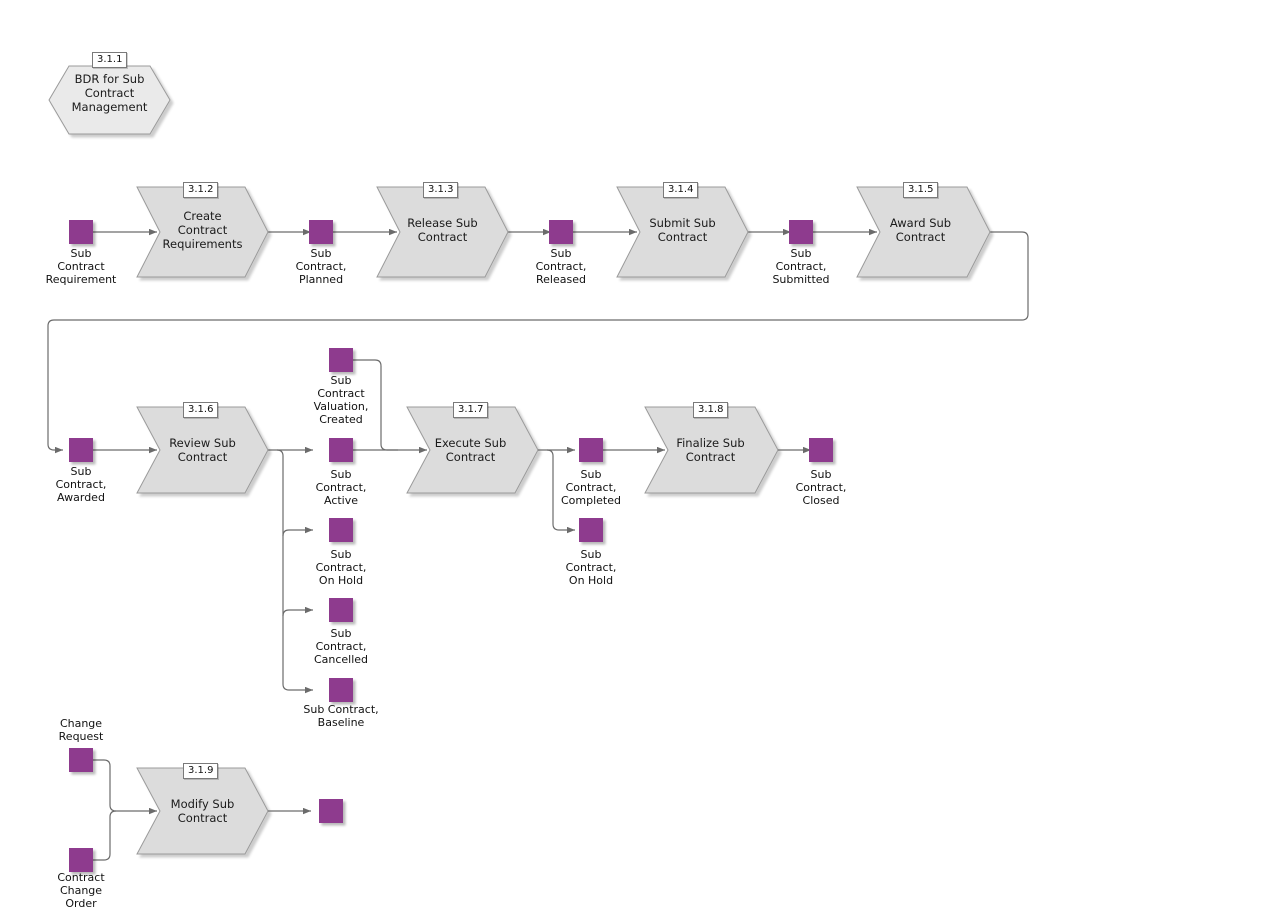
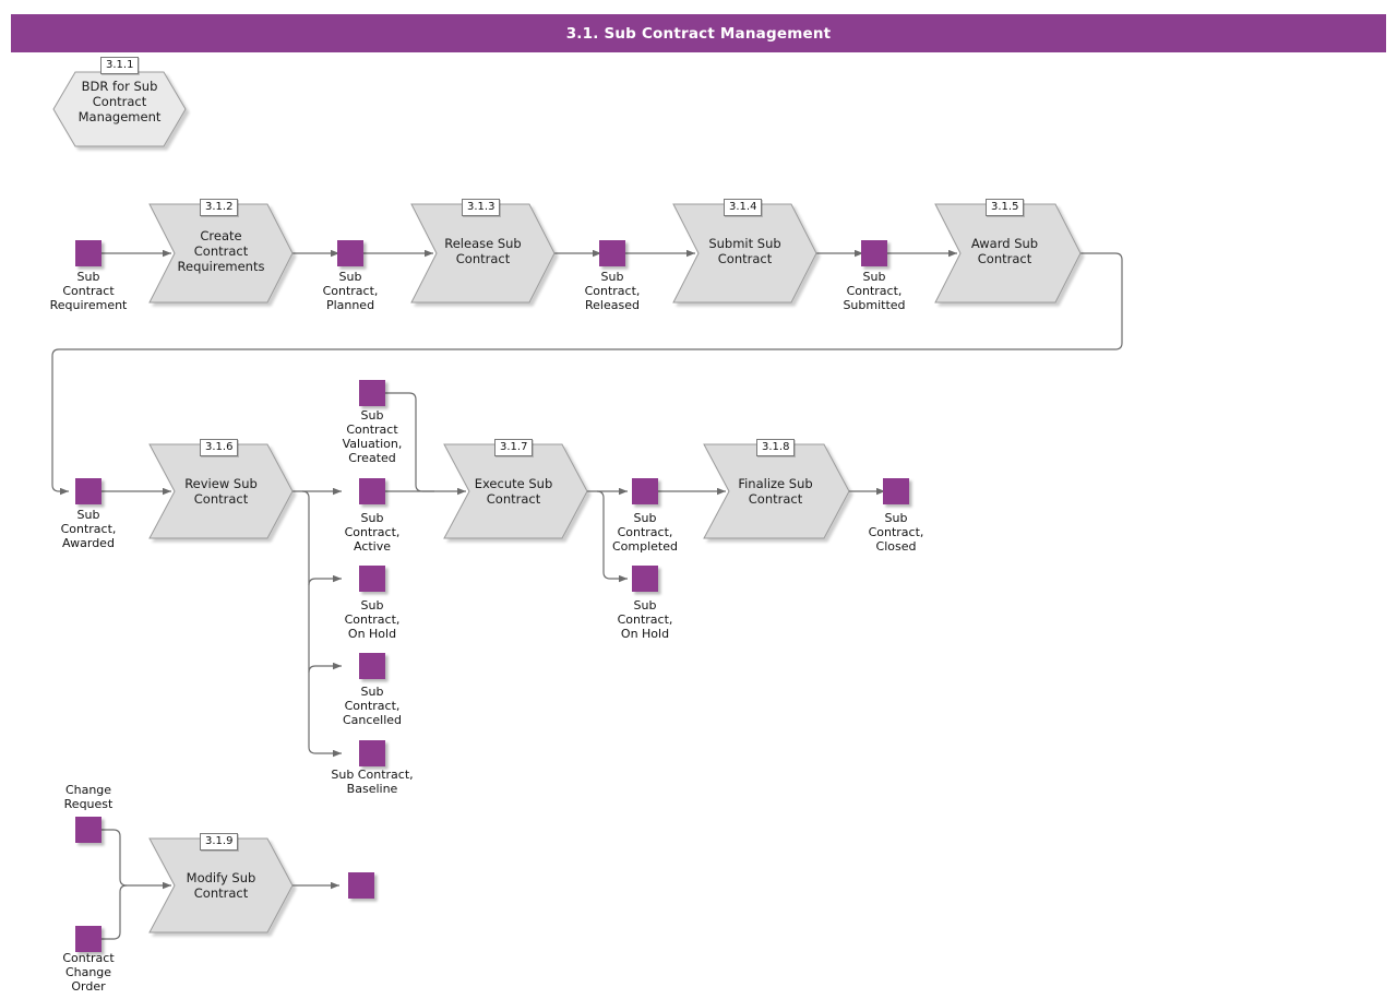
+ 3.1. Sub Contract Management
  3.1.1
  BDR for Sub
  Contract
  Management
  3.1.2
  Create
  Contract
  Requirements
  3.1.3
  Release Sub
  Contract
  3.1.4
  Submit Sub
  Contract
  3.1.5
  Award Sub
  Contract
  3.1.6
  Review Sub
  Contract
  3.1.7
  Execute Sub
  Contract
  3.1.8
  Finalize Sub
  Contract
  3.1.9
  Modify Sub
  Contract
  Sub
  Contract
  Requirement
  Sub
  Contract,
  Planned
  Sub
  Contract,
  Released
  Sub
  Contract,
  Submitted
  Sub
  Contract,
  Awarded
  Sub
  Contract
  Valuation,
  Created
  Sub
  Contract,
  Active
  Sub
  Contract,
  On Hold
  Sub
  Contract,
  Cancelled
  Sub Contract,
  Baseline
  Sub
  Contract,
  Completed
  Sub
  Contract,
  On Hold
  Sub
  Contract,
  Closed
  Change
  Request
  Contract
  Change
  Order
